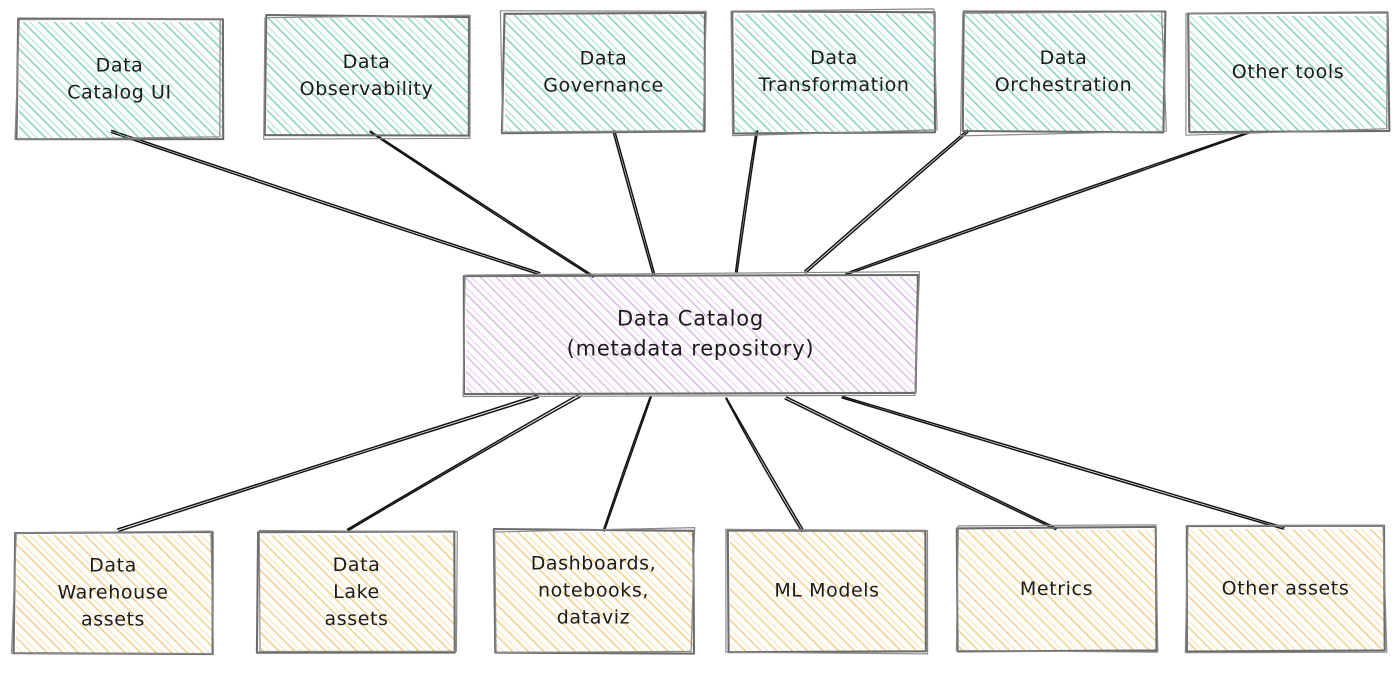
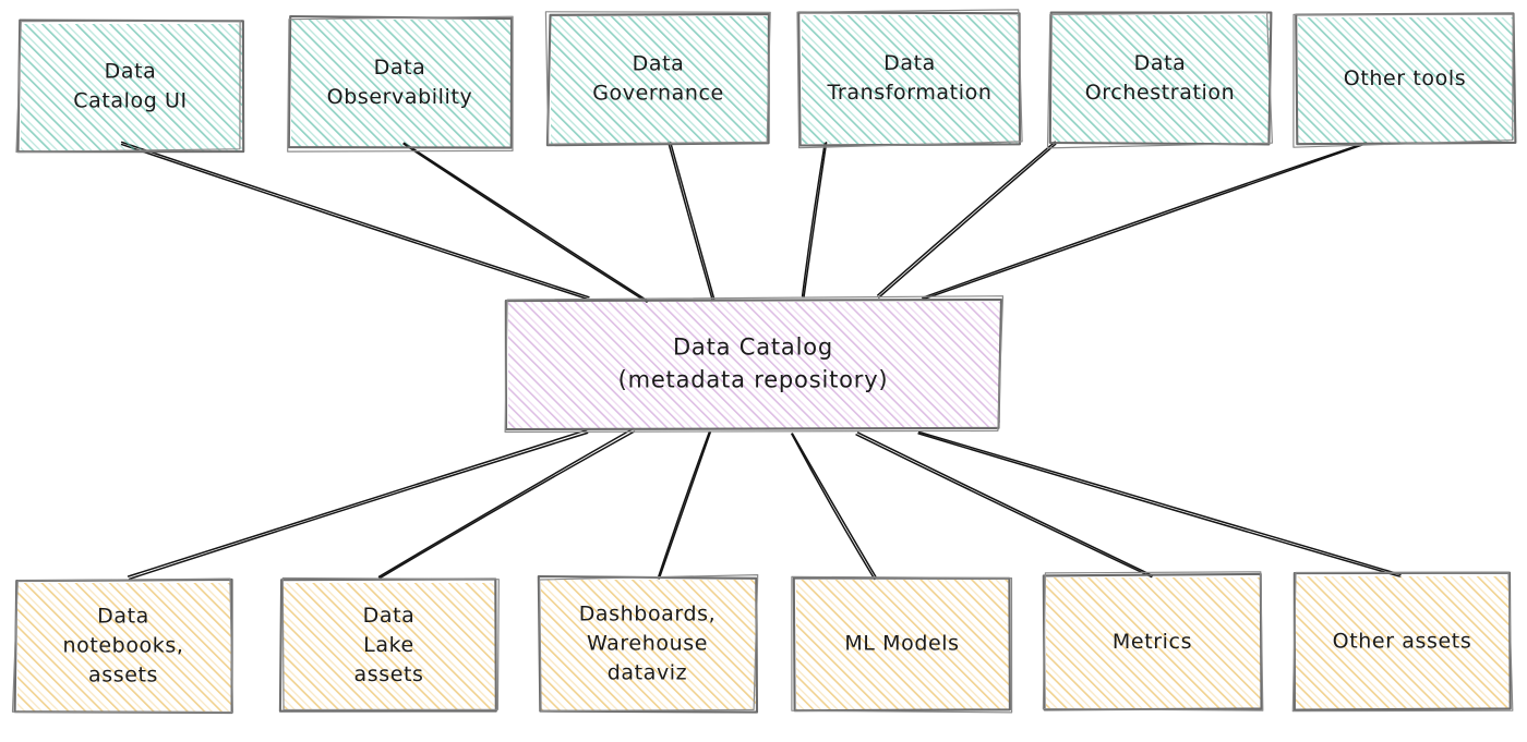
  Data
  Catalog UI
  Data
  Observability
  Data
  Governance
  Data
  Transformation
  Data
  Orchestration
  Other tools
  Data Catalog
  (metadata repository)
  Data
- Warehouse
+ notebooks,
  assets
  Data
  Lake
  assets
  Dashboards,
- notebooks,
+ Warehouse
  dataviz
  ML Models
  Metrics
  Other assets
